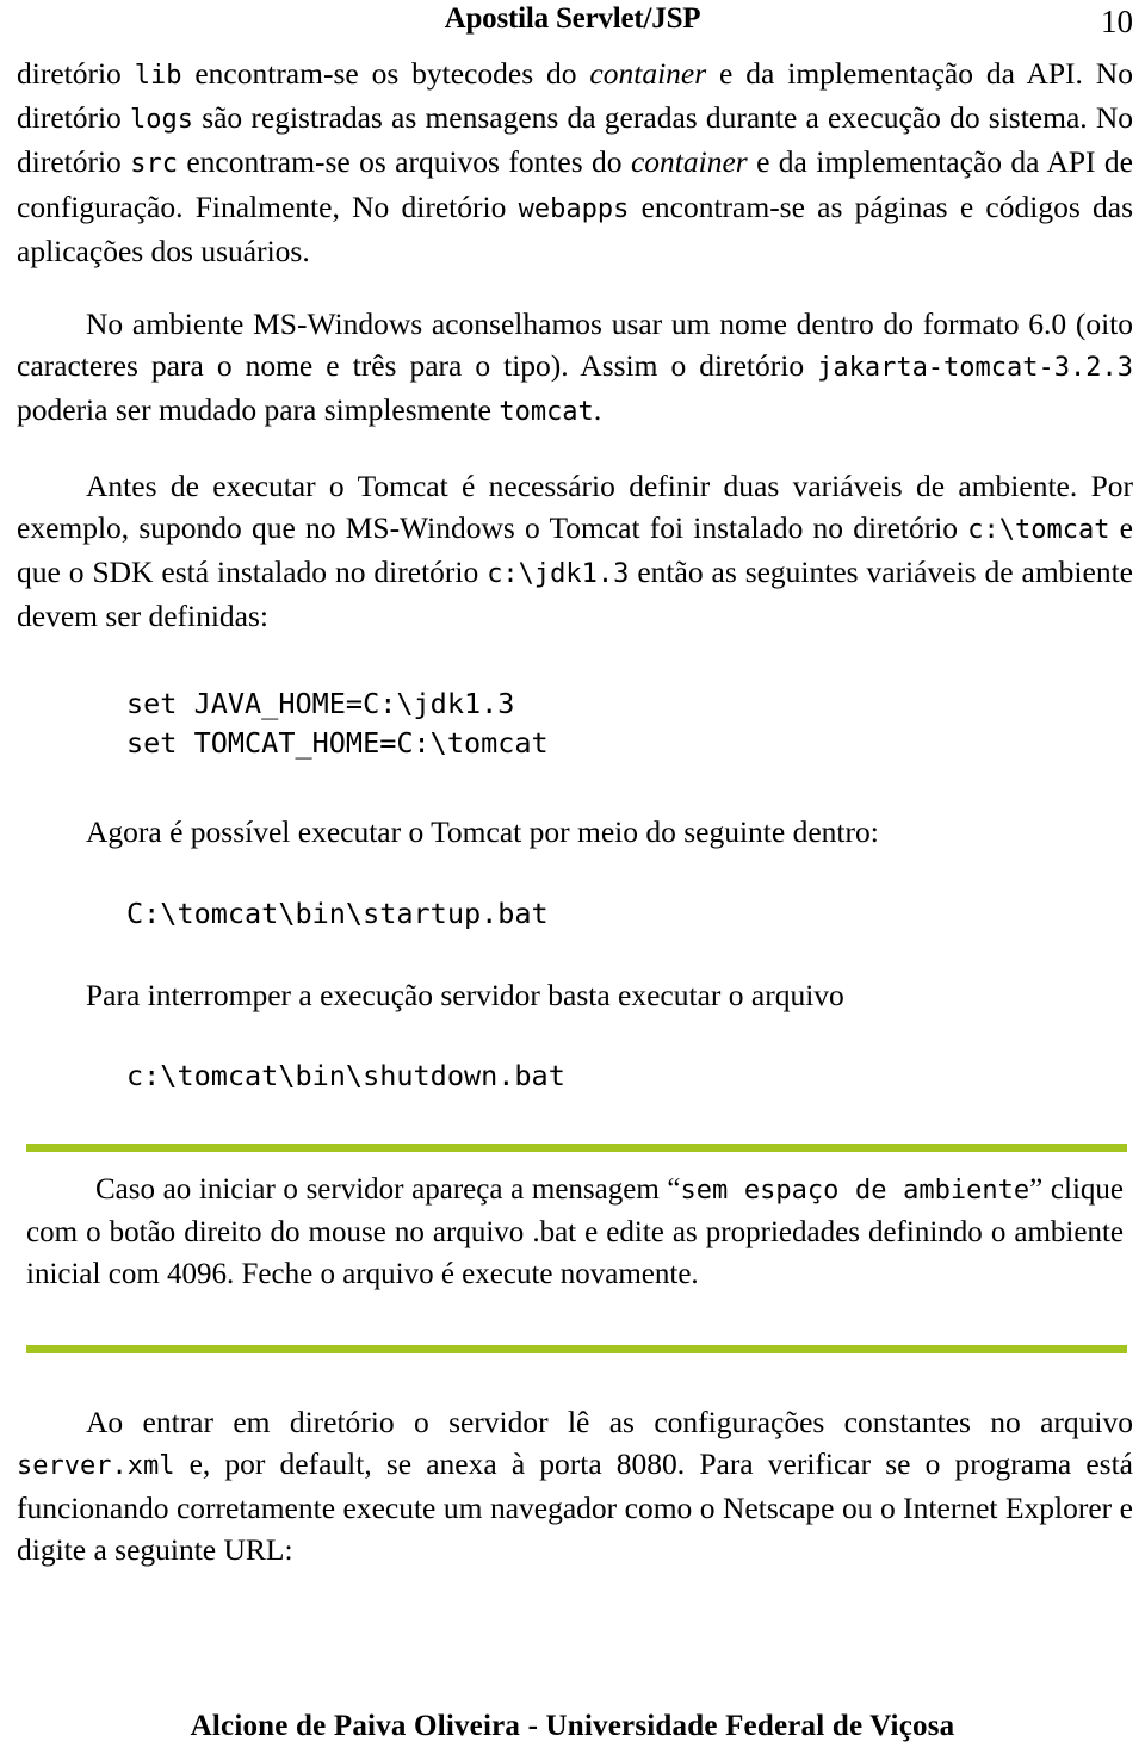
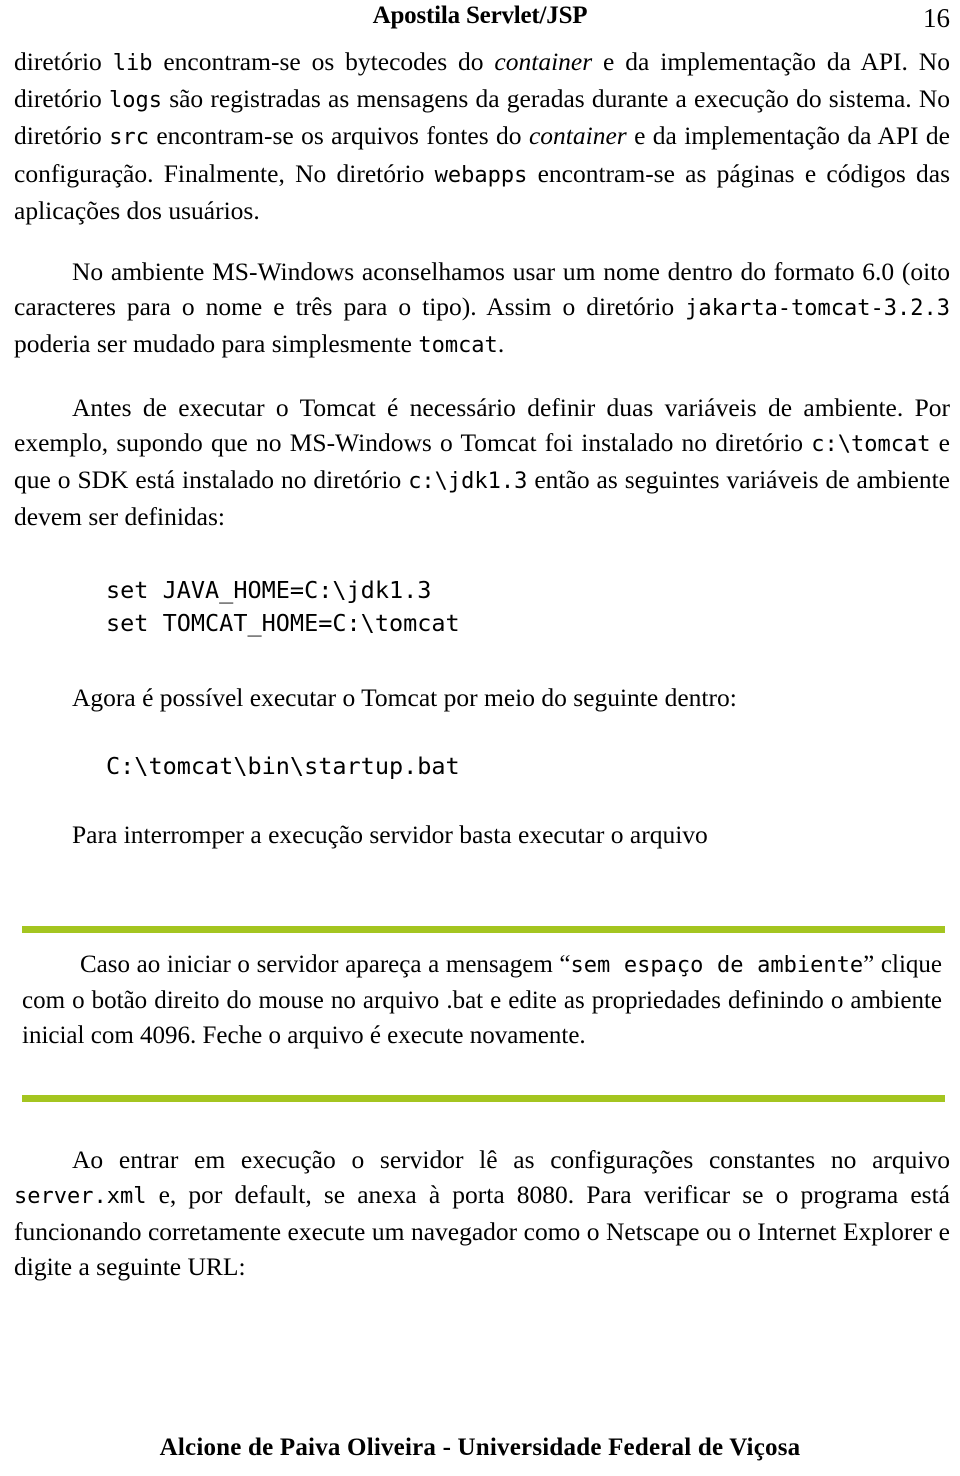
  Apostila Servlet/JSP
- 10
+ 16
  diretório lib encontram-se os bytecodes do container e da implementação da API. No diretório logs são registradas as mensagens da geradas durante a execução do sistema. No diretório src encontram-se os arquivos fontes do container e da implementação da API de configuração. Finalmente, No diretório webapps encontram-se as páginas e códigos das aplicações dos usuários.
  No ambiente MS-Windows aconselhamos usar um nome dentro do formato 6.0 (oito caracteres para o nome e três para o tipo). Assim o diretório jakarta-tomcat-3.2.3 poderia ser mudado para simplesmente tomcat.
  Antes de executar o Tomcat é necessário definir duas variáveis de ambiente. Por exemplo, supondo que no MS-Windows o Tomcat foi instalado no diretório c:\tomcat e que o SDK está instalado no diretório c:\jdk1.3 então as seguintes variáveis de ambiente devem ser definidas:
  set JAVA_HOME=C:\jdk1.3
  set TOMCAT_HOME=C:\tomcat
  Agora é possível executar o Tomcat por meio do seguinte dentro:
  C:\tomcat\bin\startup.bat
  Para interromper a execução servidor basta executar o arquivo
- c:\tomcat\bin\shutdown.bat
  Caso ao iniciar o servidor apareça a mensagem “sem espaço de ambiente” clique com o botão direito do mouse no arquivo .bat e edite as propriedades definindo o ambiente inicial com 4096. Feche o arquivo é execute novamente.
- Ao entrar em diretório o servidor lê as configurações constantes no arquivo server.xml e, por default, se anexa à porta 8080. Para verificar se o programa está funcionando corretamente execute um navegador como o Netscape ou o Internet Explorer e digite a seguinte URL:
+ Ao entrar em execução o servidor lê as configurações constantes no arquivo server.xml e, por default, se anexa à porta 8080. Para verificar se o programa está funcionando corretamente execute um navegador como o Netscape ou o Internet Explorer e digite a seguinte URL:
  Alcione de Paiva Oliveira - Universidade Federal de Viçosa
